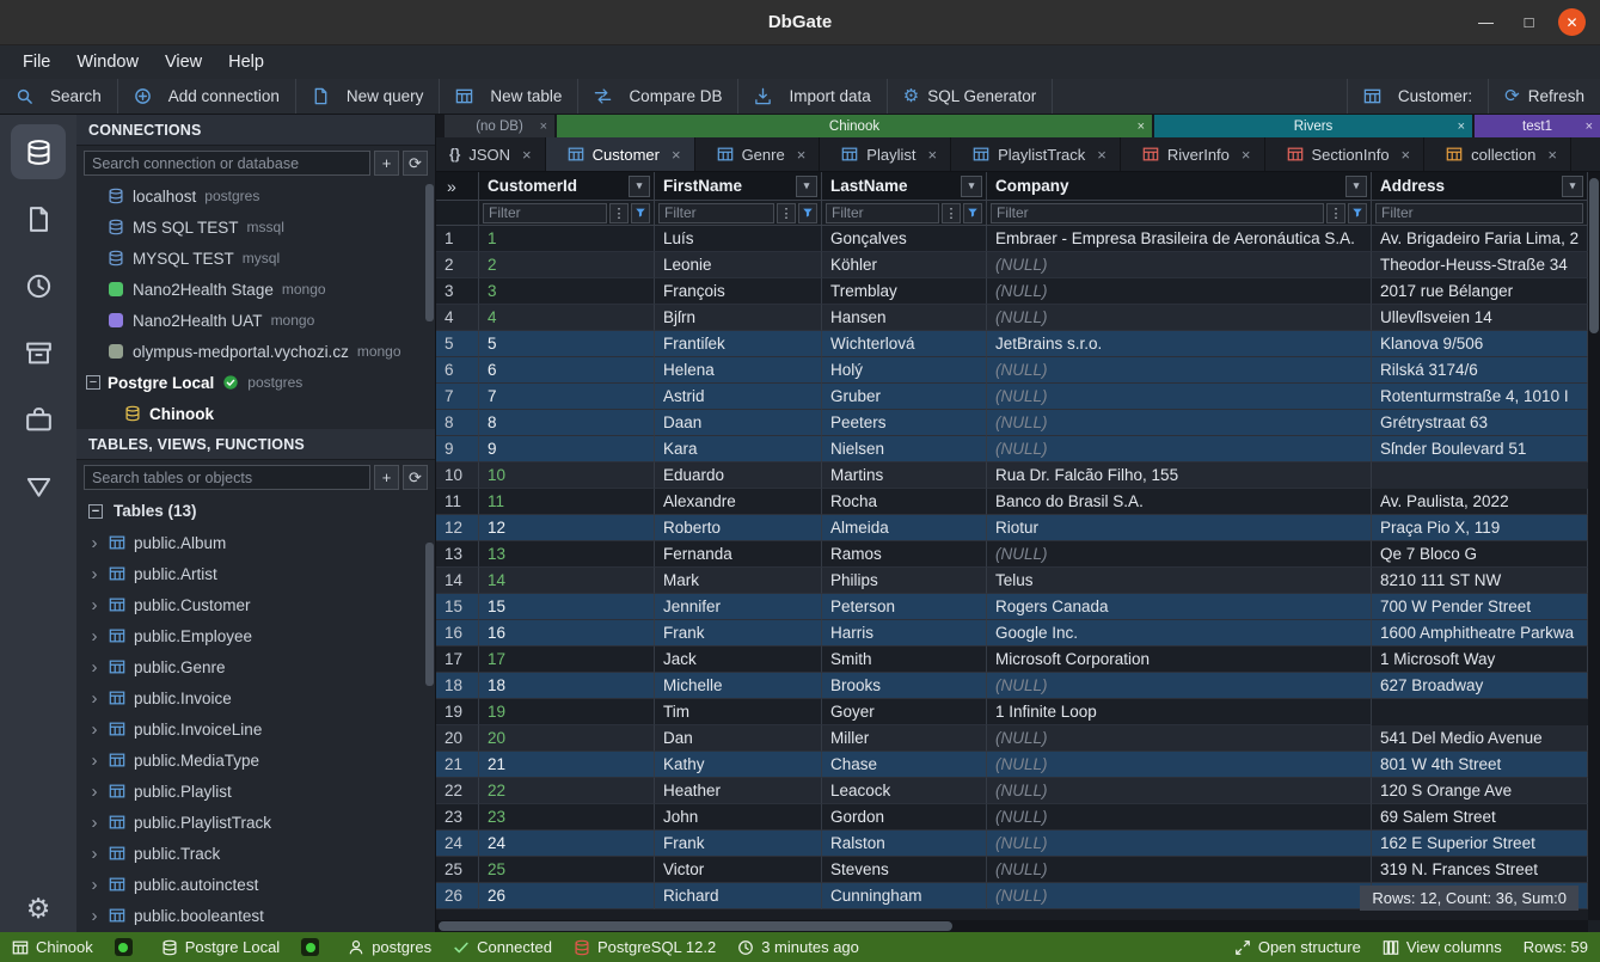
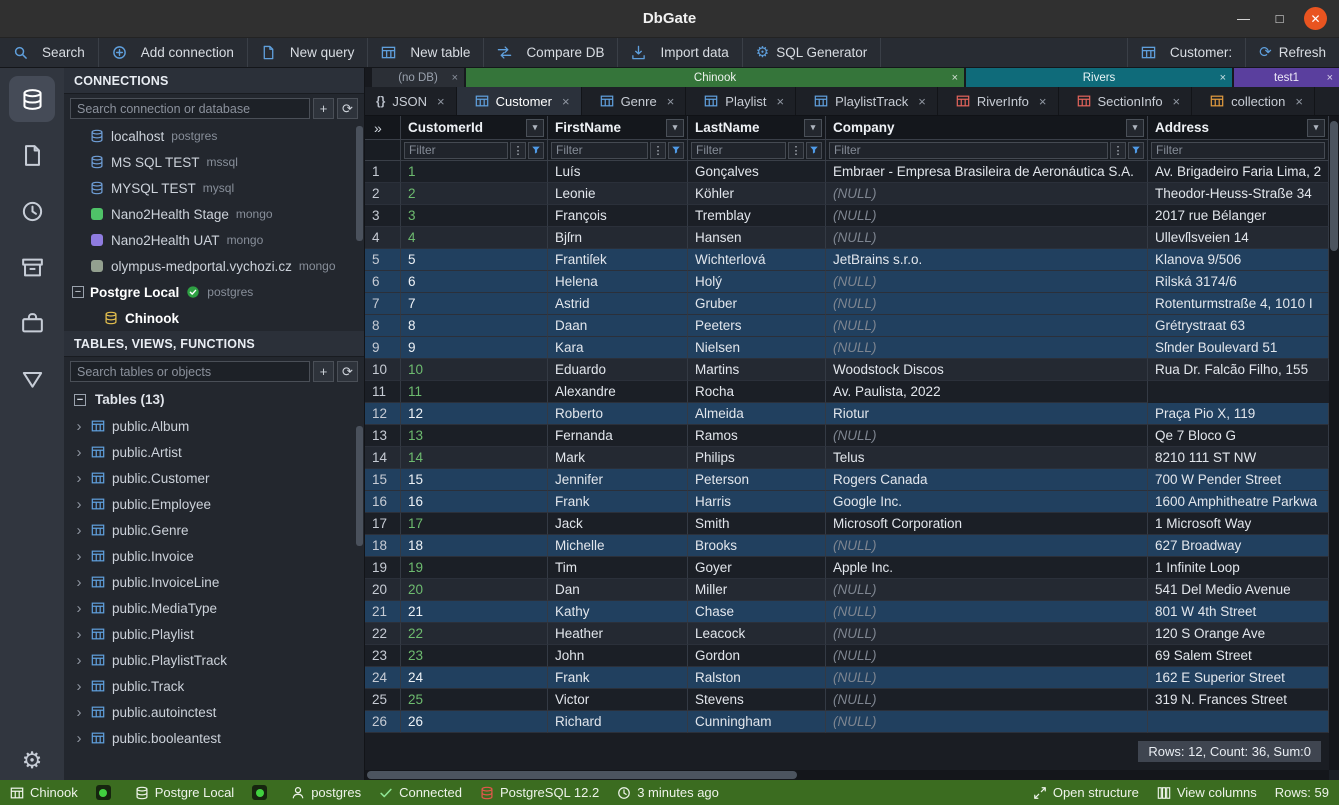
  DbGate
  —
  □
  ✕
- File
- Window
- View
- Help
  Search
  Add connection
  New query
  New table
  Compare DB
  Import data
  ⚙
  SQL Generator
  Customer:
  ⟳
  Refresh
  ⚙
  CONNECTIONS
  Search connection or database
  +
  ⟳
  localhost
  postgres
  MS SQL TEST
  mssql
  MYSQL TEST
  mysql
  Nano2Health Stage
  mongo
  Nano2Health UAT
  mongo
  olympus-medportal.vychozi.cz
  mongo
  −
  Postgre Local
  postgres
  Chinook
  TABLES, VIEWS, FUNCTIONS
  Search tables or objects
  +
  ⟳
  −
  Tables (13)
  ›
  public.Album
  ›
  public.Artist
  ›
  public.Customer
  ›
  public.Employee
  ›
  public.Genre
  ›
  public.Invoice
  ›
  public.InvoiceLine
  ›
  public.MediaType
  ›
  public.Playlist
  ›
  public.PlaylistTrack
  ›
  public.Track
  ›
  public.autoinctest
  ›
  public.booleantest
  (no DB)
  ×
  Chinook
  ×
  Rivers
  ×
  test1
  ×
  {}
  JSON
  ×
  Customer
  ×
  Genre
  ×
  Playlist
  ×
  PlaylistTrack
  ×
  RiverInfo
  ×
  SectionInfo
  ×
  collection
  ×
  »
  CustomerId
  ▾
  FirstName
  ▾
  LastName
  ▾
  Company
  ▾
  Address
  ▾
  Filter
  ⋮
  Filter
  ⋮
  Filter
  ⋮
  Filter
  ⋮
  Filter
  1
  1
  Luís
  Gonçalves
  Embraer - Empresa Brasileira de Aeronáutica S.A.
  Av. Brigadeiro Faria Lima, 2
  2
  2
  Leonie
  Köhler
  (NULL)
  Theodor-Heuss-Straße 34
  3
  3
  François
  Tremblay
  (NULL)
  2017 rue Bélanger
  4
  4
  Bjſrn
  Hansen
  (NULL)
  Ullevſlsveien 14
  5
  5
  Frantiſek
  Wichterlová
  JetBrains s.r.o.
  Klanova 9/506
  6
  6
  Helena
  Holý
  (NULL)
  Rilská 3174/6
  7
  7
  Astrid
  Gruber
  (NULL)
  Rotenturmstraße 4, 1010 I
  8
  8
  Daan
  Peeters
  (NULL)
  Grétrystraat 63
  9
  9
  Kara
  Nielsen
  (NULL)
  Sſnder Boulevard 51
  10
  10
  Eduardo
  Martins
+ Woodstock Discos
  Rua Dr. Falcão Filho, 155
  11
  11
  Alexandre
  Rocha
- Banco do Brasil S.A.
  Av. Paulista, 2022
  12
  12
  Roberto
  Almeida
  Riotur
  Praça Pio X, 119
  13
  13
  Fernanda
  Ramos
  (NULL)
  Qe 7 Bloco G
  14
  14
  Mark
  Philips
  Telus
  8210 111 ST NW
  15
  15
  Jennifer
  Peterson
  Rogers Canada
  700 W Pender Street
  16
  16
  Frank
  Harris
  Google Inc.
  1600 Amphitheatre Parkwa
  17
  17
  Jack
  Smith
  Microsoft Corporation
  1 Microsoft Way
  18
  18
  Michelle
  Brooks
  (NULL)
  627 Broadway
  19
  19
  Tim
  Goyer
+ Apple Inc.
  1 Infinite Loop
  20
  20
  Dan
  Miller
  (NULL)
  541 Del Medio Avenue
  21
  21
  Kathy
  Chase
  (NULL)
  801 W 4th Street
  22
  22
  Heather
  Leacock
  (NULL)
  120 S Orange Ave
  23
  23
  John
  Gordon
  (NULL)
  69 Salem Street
  24
  24
  Frank
  Ralston
  (NULL)
  162 E Superior Street
  25
  25
  Victor
  Stevens
  (NULL)
  319 N. Frances Street
  26
  26
  Richard
  Cunningham
  (NULL)
  Rows: 12, Count: 36, Sum:0
  Chinook
  Postgre Local
  postgres
  Connected
  PostgreSQL 12.2
  3 minutes ago
  Open structure
  View columns
  Rows: 59
